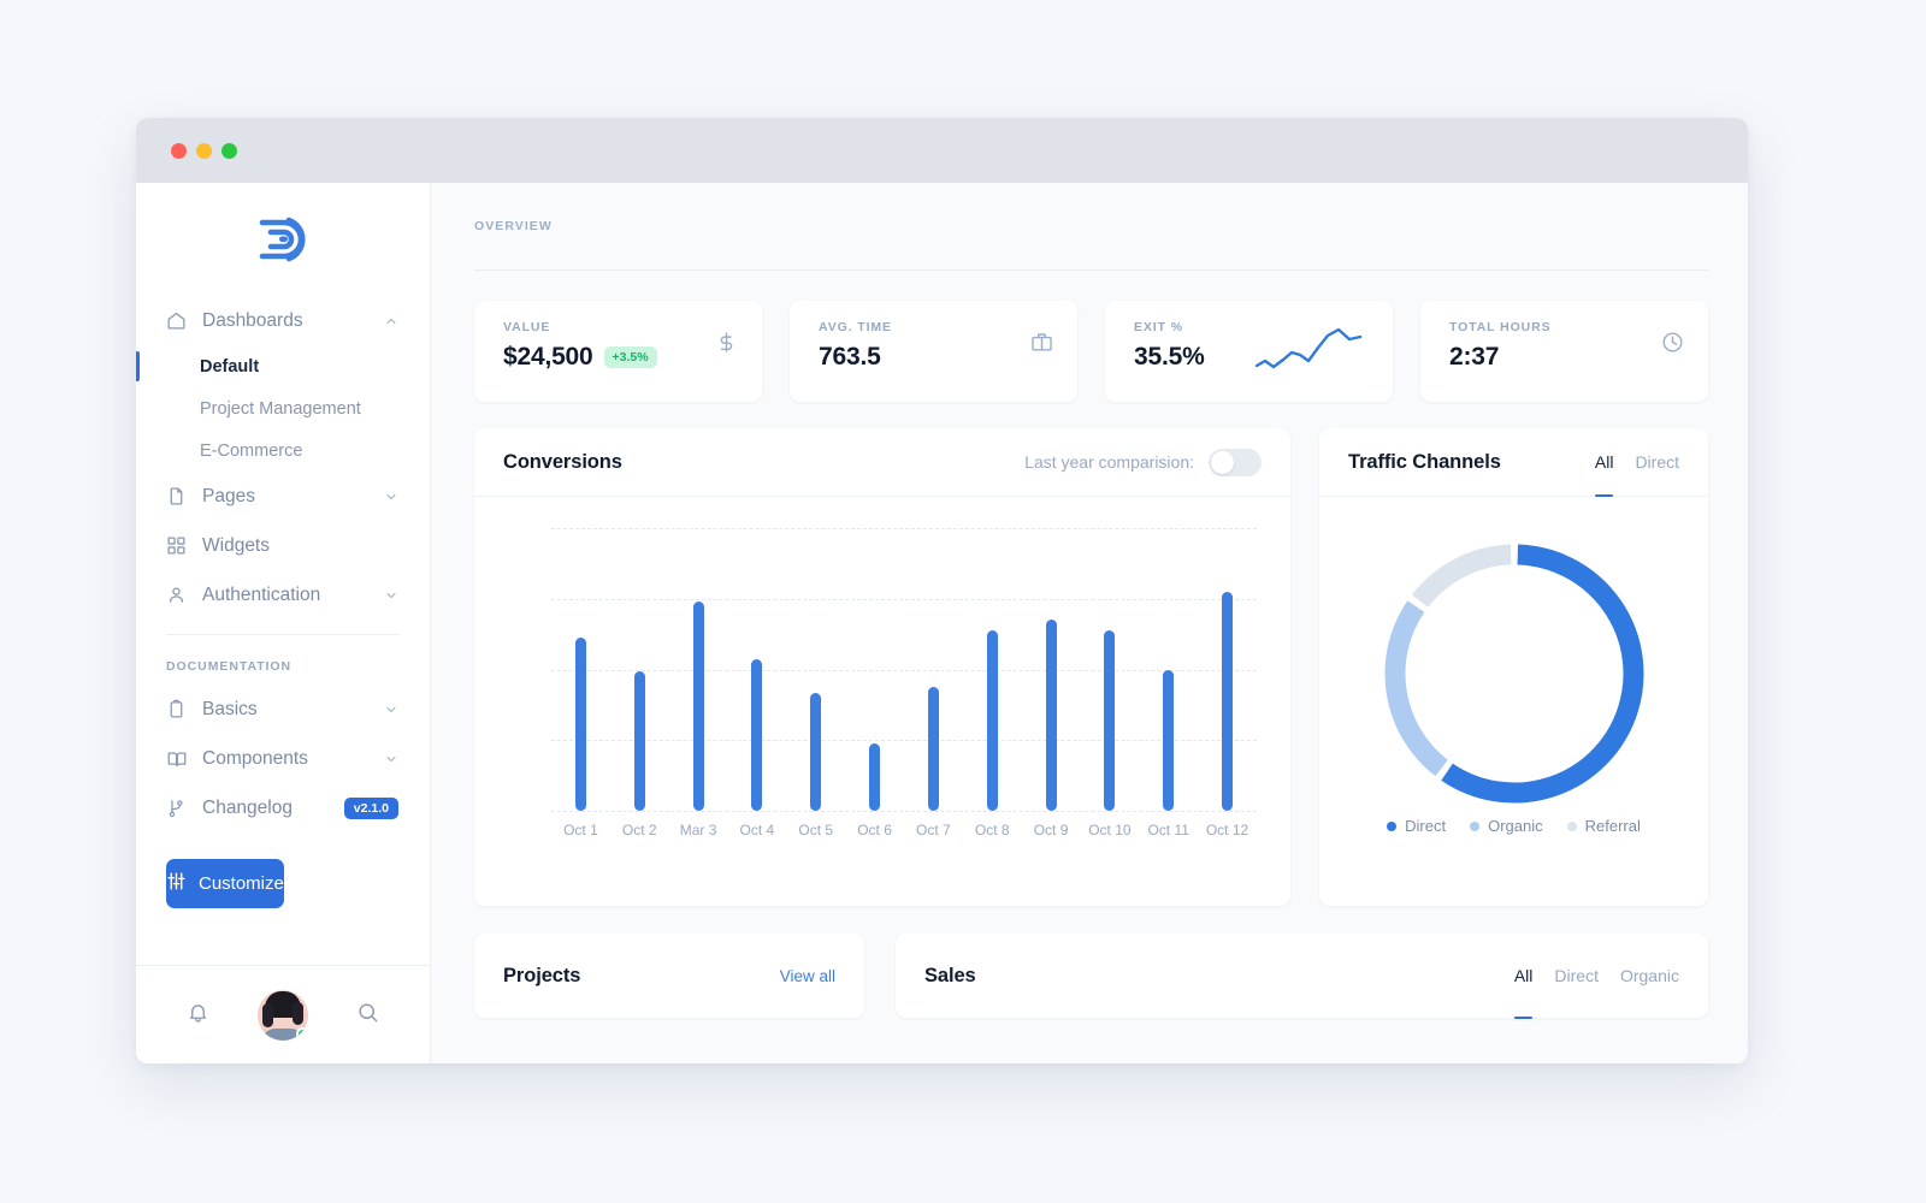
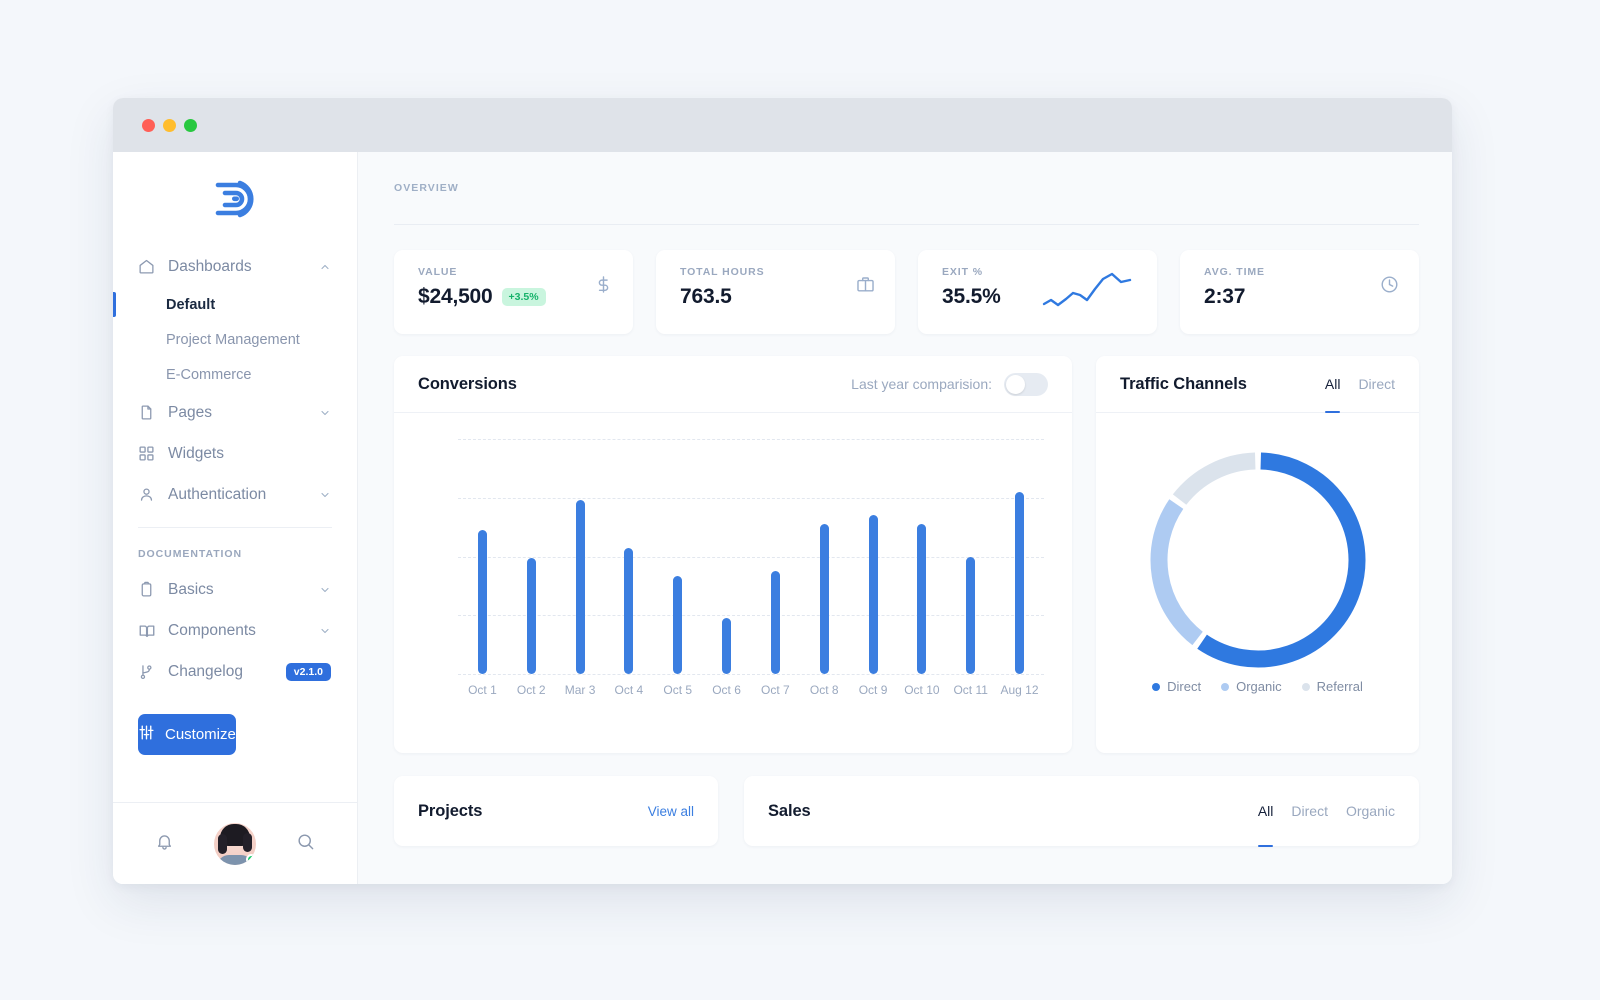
  Dashboards
  Default
  Project Management
  E-Commerce
  Pages
  Widgets
  Authentication
  DOCUMENTATION
  Basics
  Components
  Changelog
  v2.1.0
  Customize
  OVERVIEW
  VALUE
  $24,500
  +3.5%
- AVG. TIME
+ TOTAL HOURS
  763.5
  EXIT %
  35.5%
- TOTAL HOURS
+ AVG. TIME
  2:37
  Conversions
  Last year comparision:
  Oct 1
  Oct 2
  Mar 3
  Oct 4
  Oct 5
  Oct 6
  Oct 7
  Oct 8
  Oct 9
  Oct 10
  Oct 11
- Oct 12
+ Aug 12
  Traffic Channels
  All
  Direct
  Direct
  Organic
  Referral
  Projects
  View all
  Sales
  All
  Direct
  Organic
